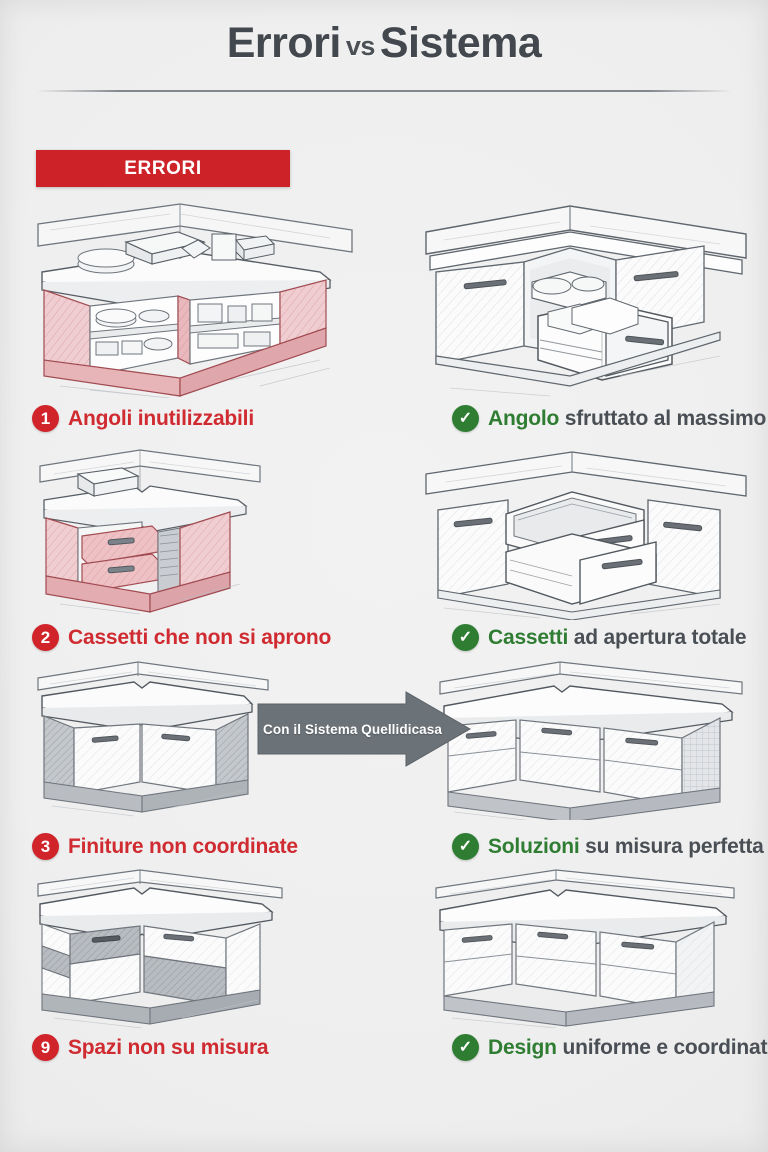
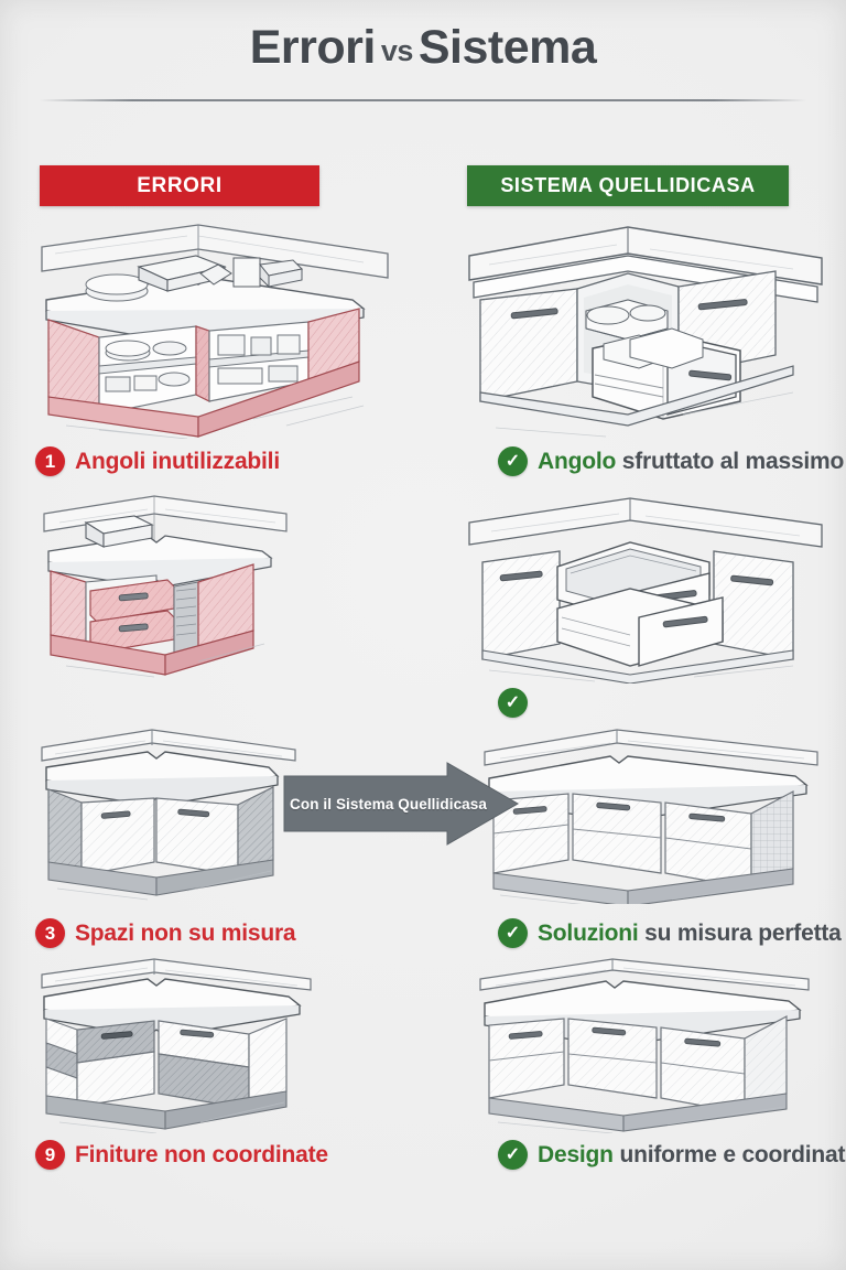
  Errori vs Sistema
  ERRORI
+ SISTEMA QUELLIDICASA
  1
  Angoli inutilizzabili
  ✓
  Angolo sfruttato al massimo
- 2
- Cassetti che non si aprono
  ✓
- Cassetti ad apertura totale
  3
- Finiture non coordinate
+ Spazi non su misura
  ✓
  Soluzioni su misura perfetta
  on il Sistema Quellidicas
  9
- Spazi non su misura
+ Finiture non coordinate
  ✓
  Design uniforme e coordinat
